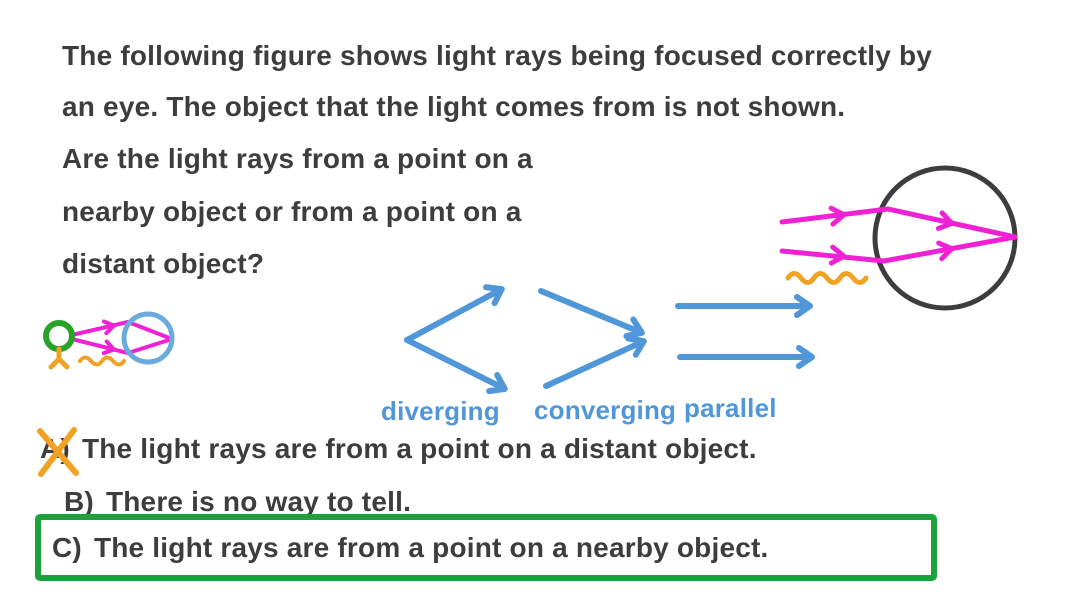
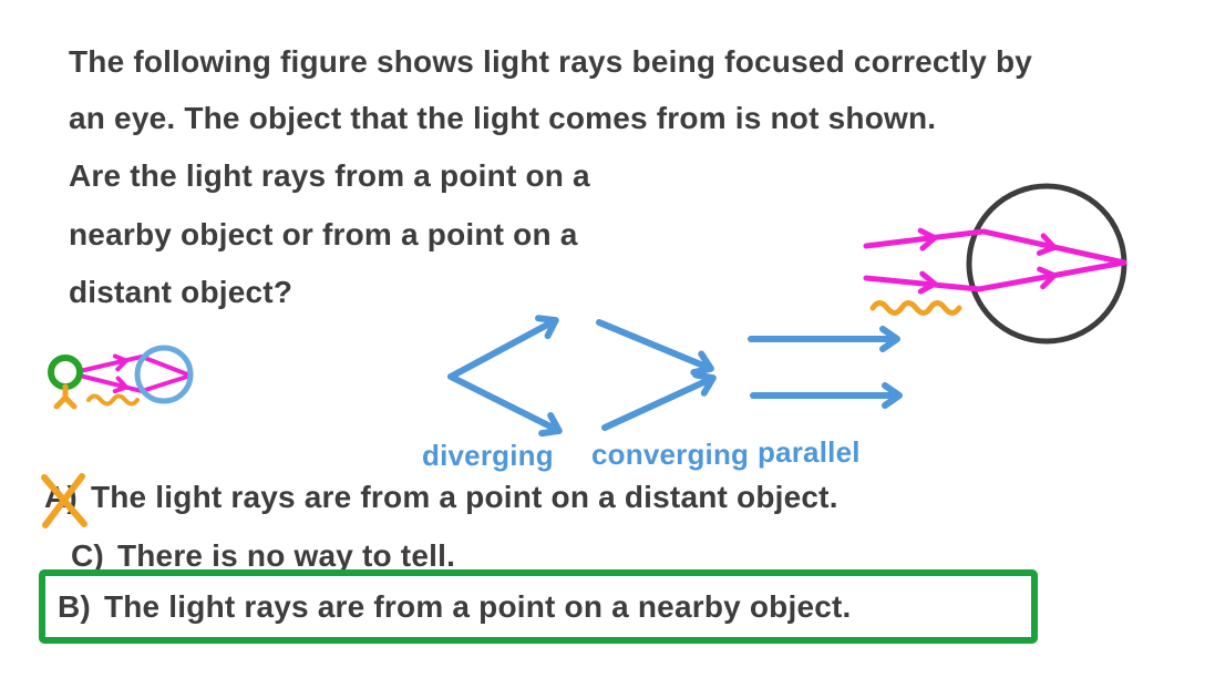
  The following figure shows light rays being focused correctly by
  an eye. The object that the light comes from is not shown.
  Are the light rays from a point on a
  nearby object or from a point on a
  distant object?
  diverging
  converging
  parallel
  A)
  The light rays are from a point on a distant object.
- B)
+ C)
  There is no way to tell.
- C)
+ B)
  The light rays are from a point on a nearby object.
